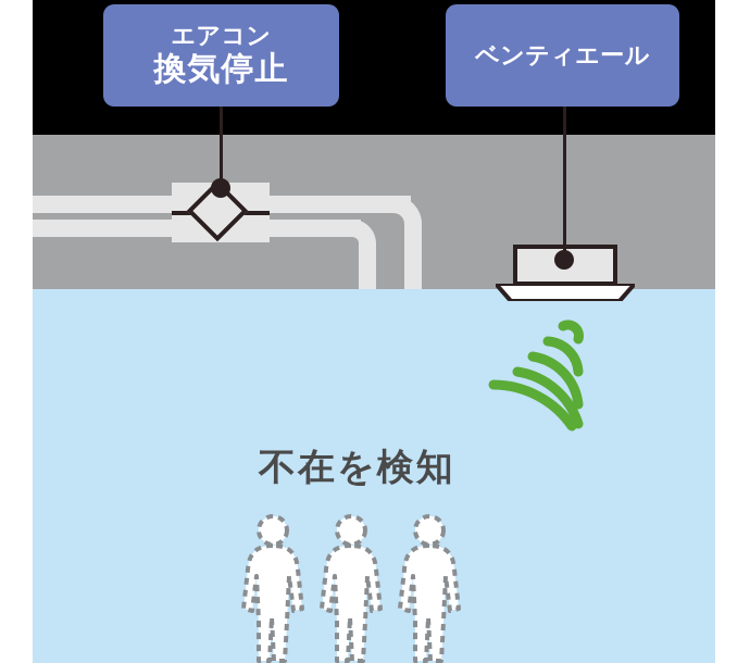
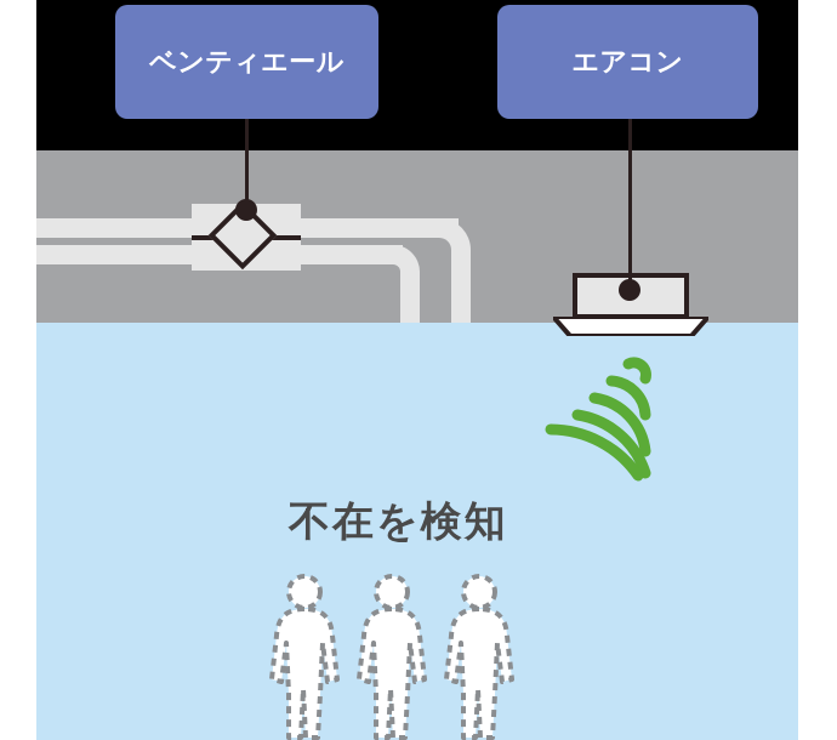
- エアコン
+ ベンティエール
- 換気停止
- ベンティエール
+ エアコン
  不在を検知
